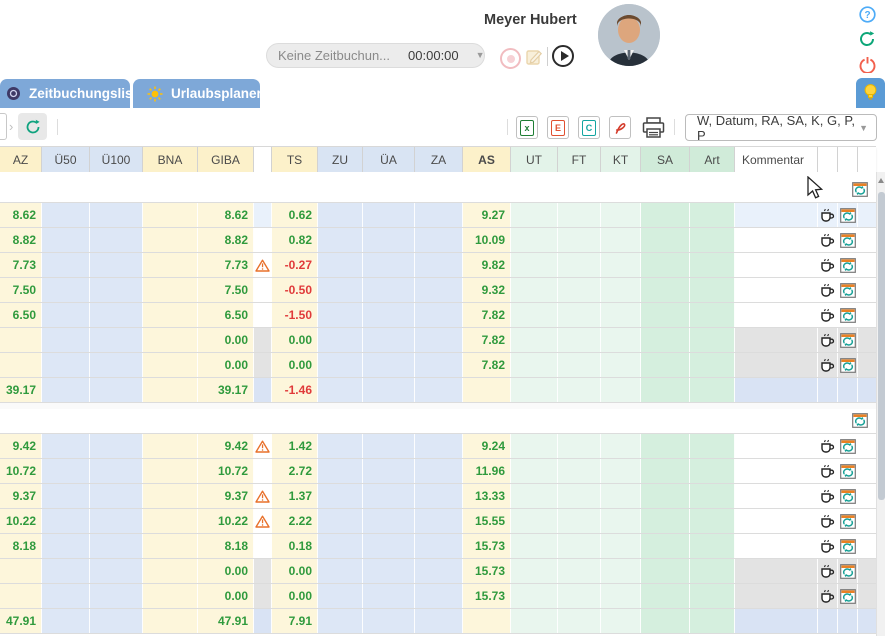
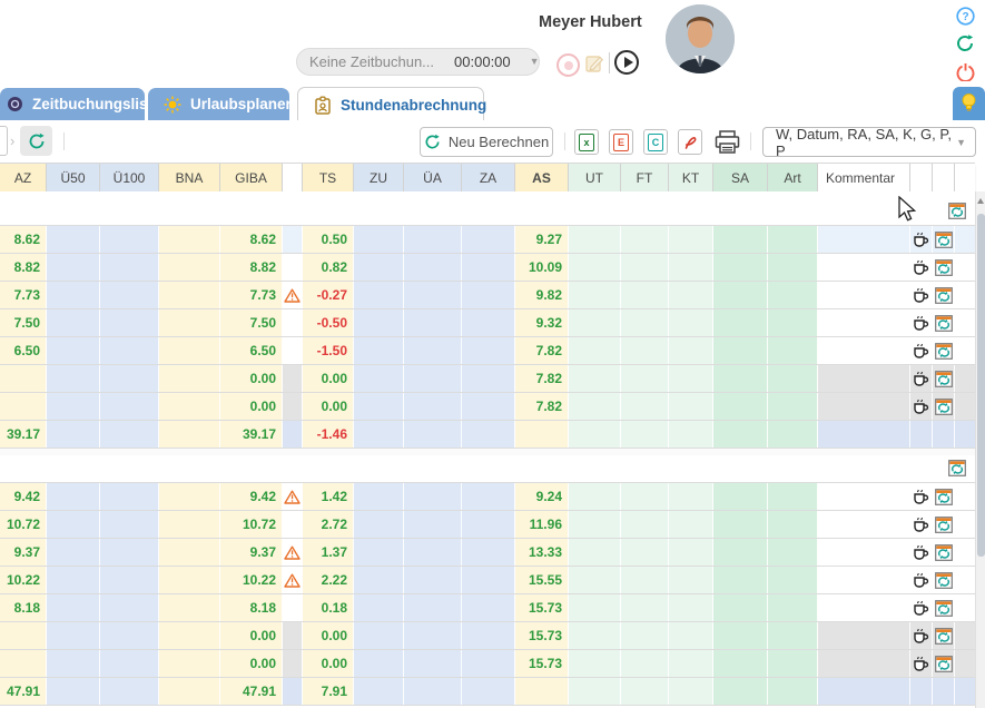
  Meyer Hubert
  ?
  Keine Zeitbuchun...
  00:00:00
  ▼
  Zeitbuchungslis
  Urlaubsplaner
+ Stundenabrechnung
  ›
+ Neu Berechnen
  x
  E
  C
  W, Datum, RA, SA, K, G, P, P
  ▼
  AZ
  Ü50
  Ü100
  BNA
  GIBA
  TS
  ZU
  ÜA
  ZA
  AS
  UT
  FT
  KT
  SA
  Art
  Kommentar
  8.62
  8.62
- 0.62
+ 0.50
  9.27
  8.82
  8.82
  0.82
  10.09
  7.73
  7.73
  -0.27
  9.82
  7.50
  7.50
  -0.50
  9.32
  6.50
  6.50
  -1.50
  7.82
  0.00
  0.00
  7.82
  0.00
  0.00
  7.82
  39.17
  39.17
  -1.46
  9.42
  9.42
  1.42
  9.24
  10.72
  10.72
  2.72
  11.96
  9.37
  9.37
  1.37
  13.33
  10.22
  10.22
  2.22
  15.55
  8.18
  8.18
  0.18
  15.73
  0.00
  0.00
  15.73
  0.00
  0.00
  15.73
  47.91
  47.91
  7.91
